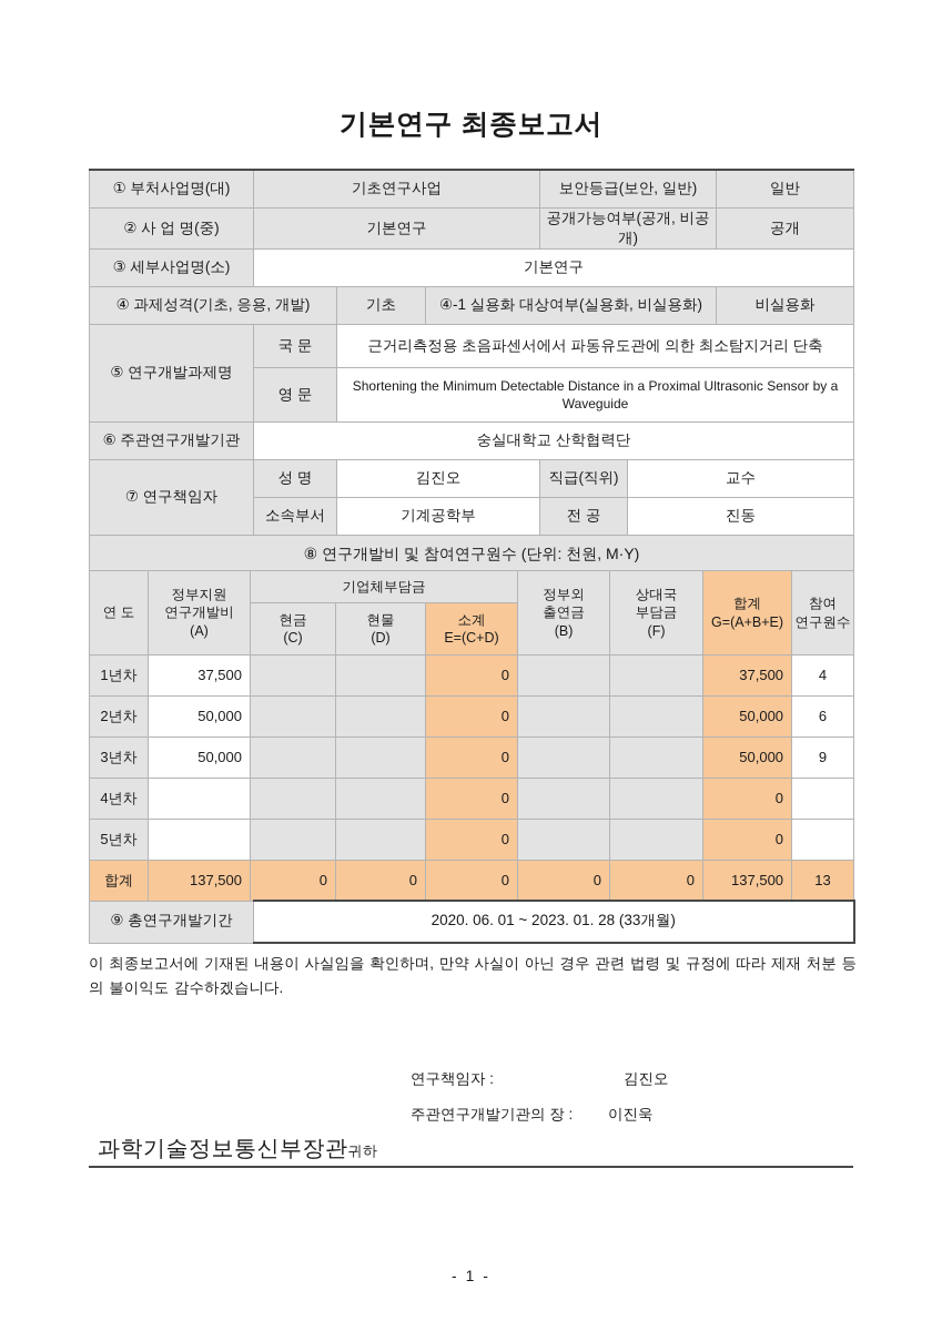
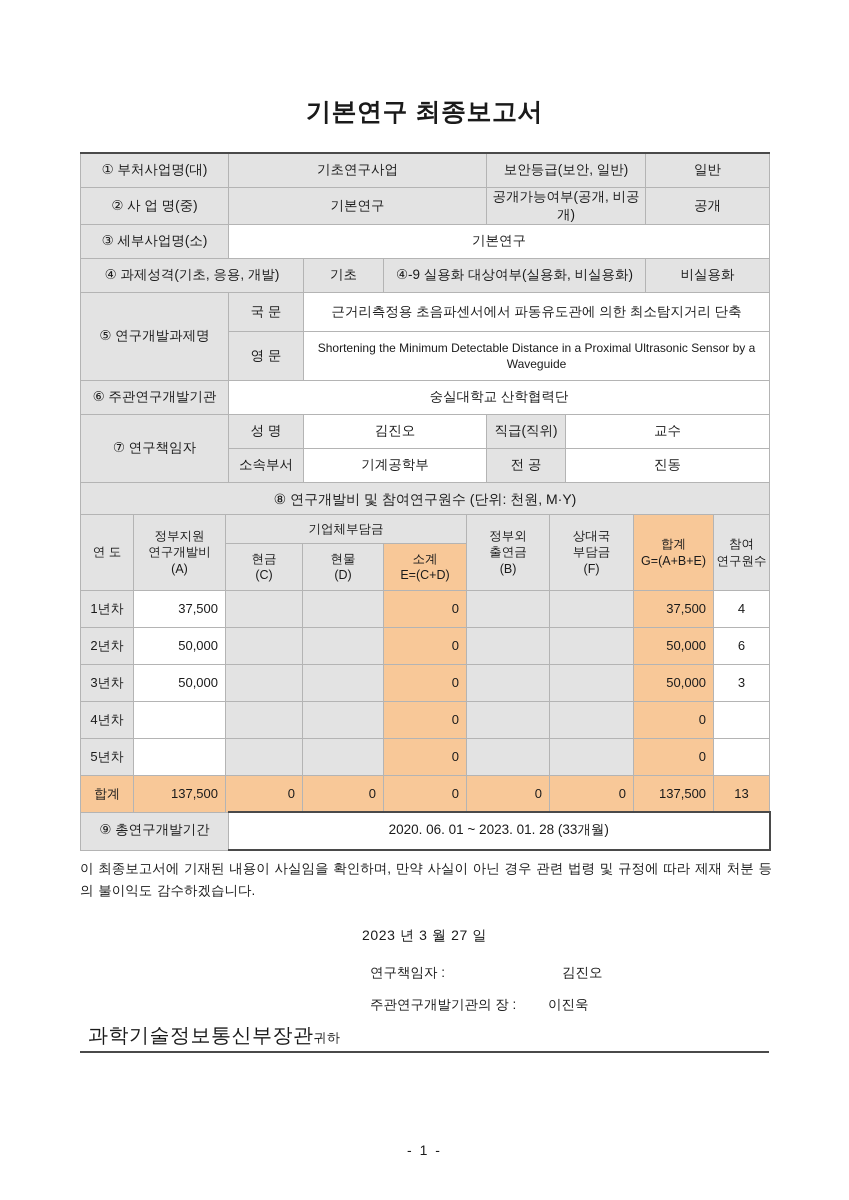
  기본연구 최종보고서
  ① 부처사업명(대)	기초연구사업	보안등급(보안, 일반)	일반
  ② 사 업 명(중)	기본연구	공개가능여부(공개, 비공개)	공개
  ③ 세부사업명(소)	기본연구
- ④ 과제성격(기초, 응용, 개발)	기초	④-1 실용화 대상여부(실용화, 비실용화)	비실용화
+ ④ 과제성격(기초, 응용, 개발)	기초	④-9 실용화 대상여부(실용화, 비실용화)	비실용화
  ⑤ 연구개발과제명	국 문	근거리측정용 초음파센서에서 파동유도관에 의한 최소탐지거리 단축
  영 문	Shortening the Minimum Detectable Distance in a Proximal Ultrasonic Sensor by a Waveguide
  ⑥ 주관연구개발기관	숭실대학교 산학협력단
  ⑦ 연구책임자	성 명	김진오	직급(직위)	교수
  소속부서	기계공학부	전 공	진동
  ⑧ 연구개발비 및 참여연구원수 (단위: 천원, M·Y)
  연 도	정부지원 연구개발비 (A)	기업체부담금	정부외 출연금 (B)	상대국 부담금 (F)	합계 G=(A+B+E)	참여 연구원수
  현금 (C)	현물 (D)	소계 E=(C+D)
  1년차	37,500			0			37,500	4
  2년차	50,000			0			50,000	6
- 3년차	50,000			0			50,000	9
+ 3년차	50,000			0			50,000	3
  4년차				0			0
  5년차				0			0
  합계	137,500	0	0	0	0	0	137,500	13
  ⑨ 총연구개발기간	2020. 06. 01 ~ 2023. 01. 28 (33개월)
  이 최종보고서에 기재된 내용이 사실임을 확인하며, 만약 사실이 아닌 경우 관련 법령 및 규정에 따라 제재 처분 등의 불이익도 감수하겠습니다.
+ 2023 년 3 월 27 일
  연구책임자 :
  김진오
  주관연구개발기관의 장 :
  이진욱
  과학기술정보통신부장관귀하
  - 1 -
